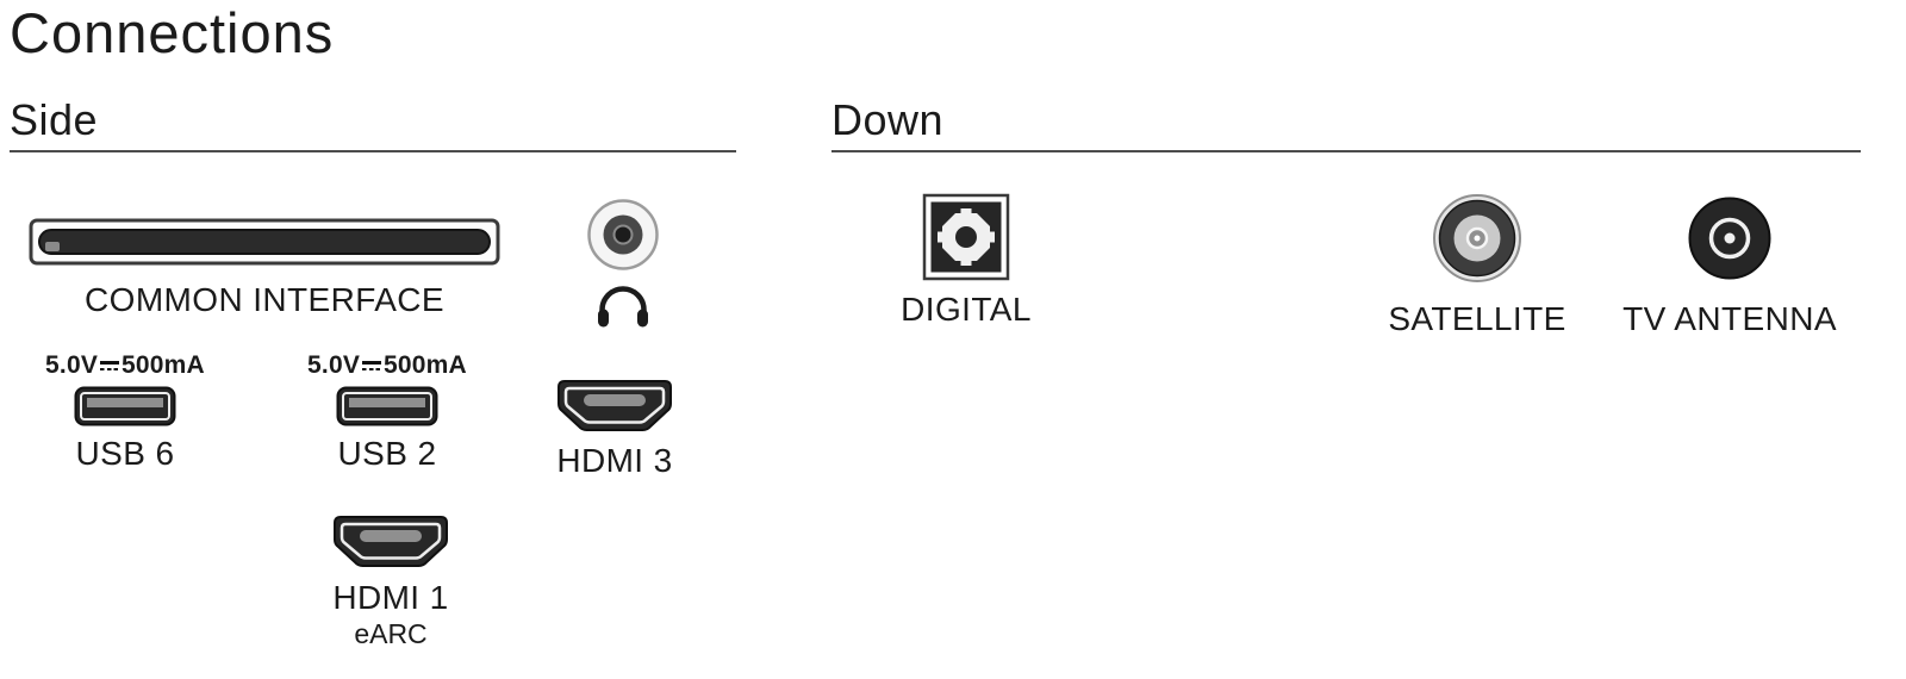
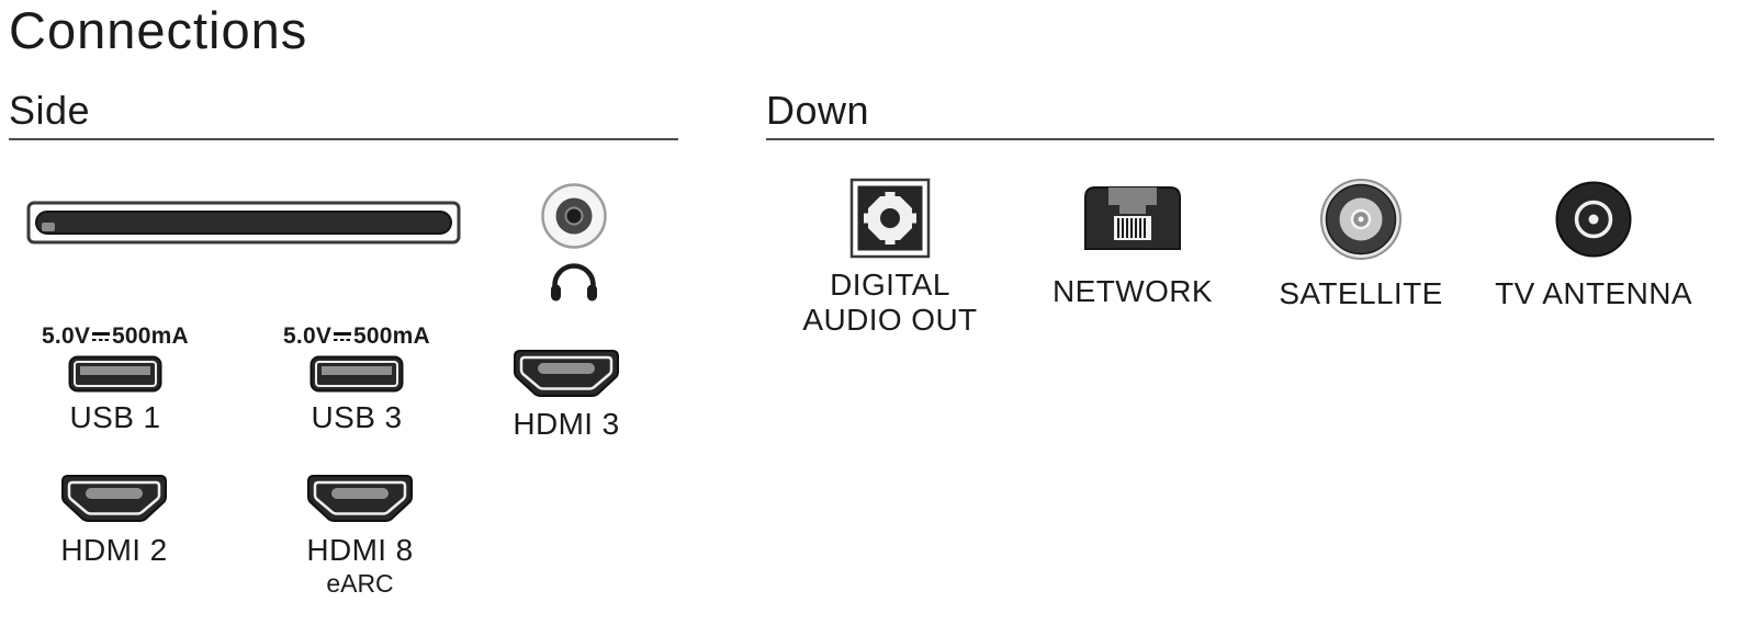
  Connections
  Side
  Down
- COMMON INTERFACE
  5.0V 500mA
- USB 6
+ USB 1
  5.0V 500mA
- USB 2
+ USB 3
  HDMI 3
+ HDMI 2
- HDMI 1
+ HDMI 8
  eARC
  DIGITAL
+ AUDIO OUT
+ NETWORK
  SATELLITE
  TV ANTENNA
